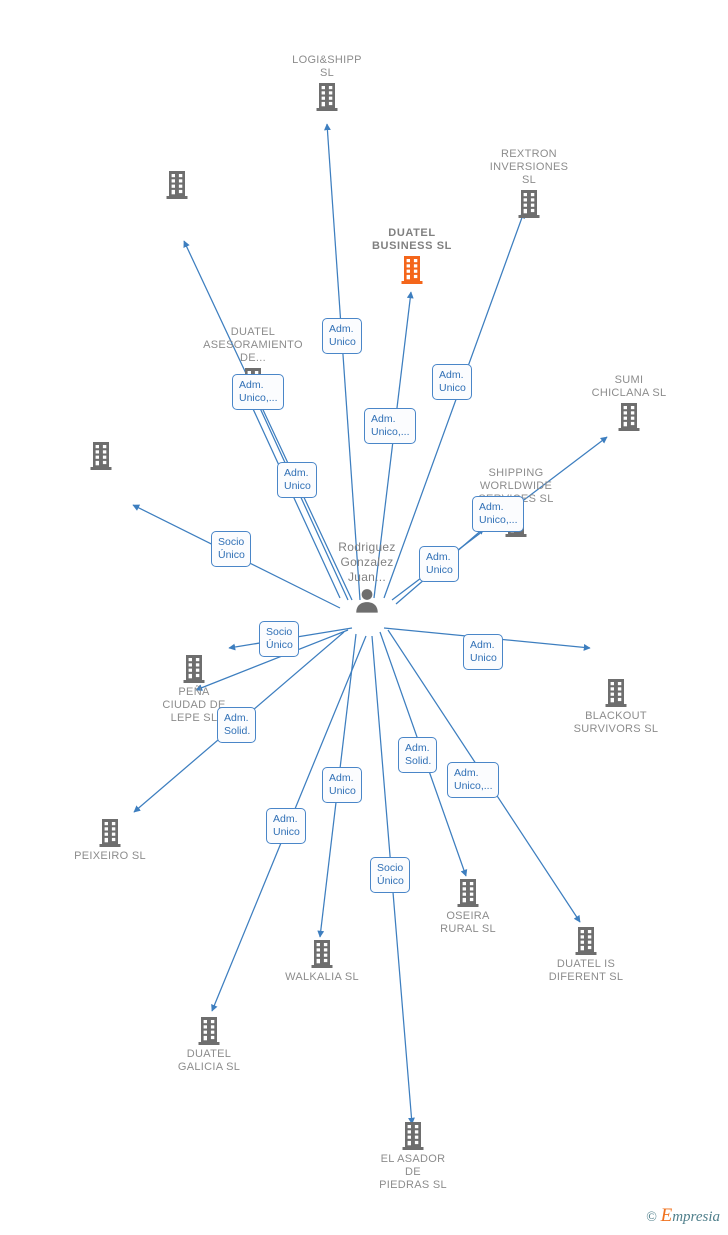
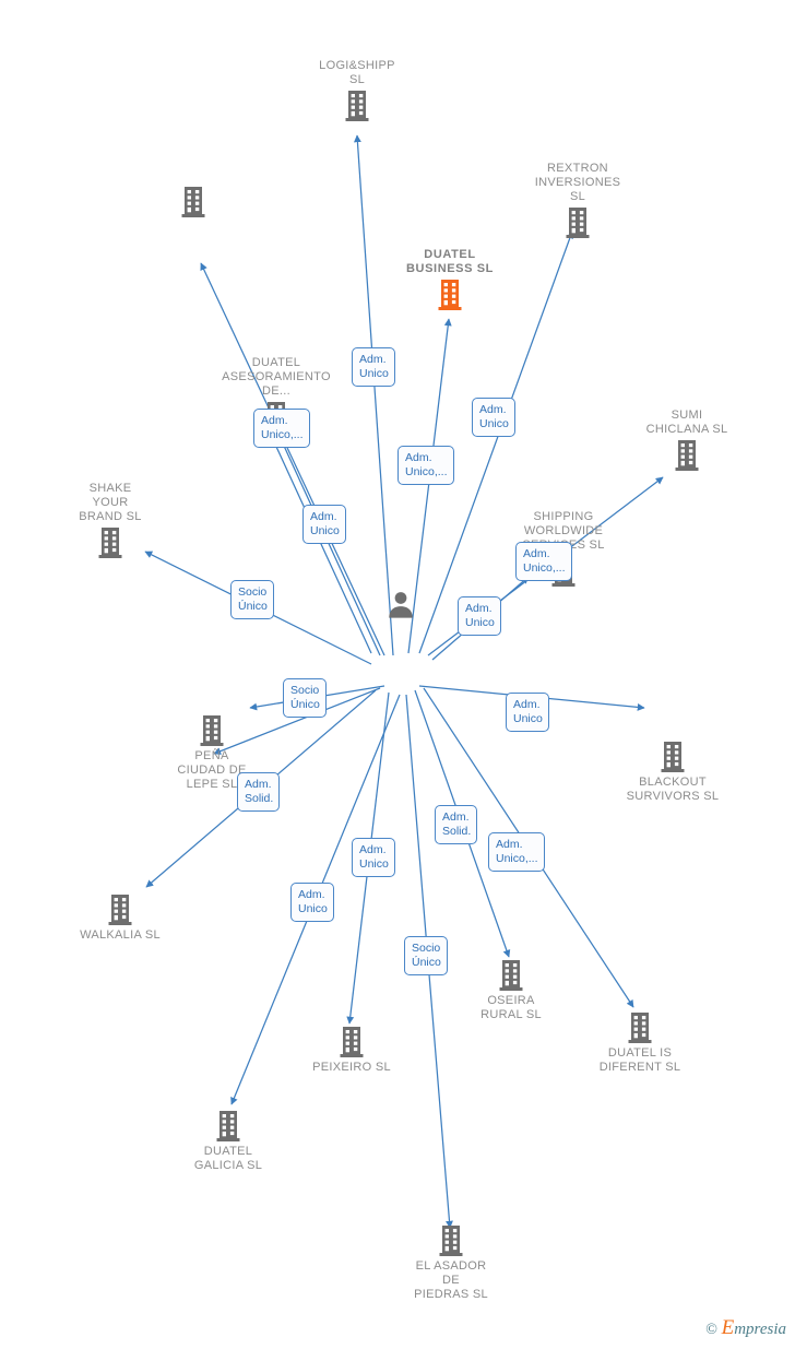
  LOGI&SHIPP
  SL
  REXTRON
  INVERSIONES
  SL
  DUATEL
  BUSINESS SL
  DUATEL
  ASESORAMIENTO
  DE...
  SUMI
  CHICLANA SL
  SHIPPING
  WORLDWIDE
+ SHAKE
+ YOUR
+ BRAND SL
  PEÑA
  CIUDAD DE
  LEPE SL
  BLACKOUT
  SURVIVORS SL
- PEIXEIRO SL
+ WALKALIA SL
  OSEIRA
  RURAL SL
  DUATEL IS
  DIFERENT SL
- WALKALIA SL
+ PEIXEIRO SL
  DUATEL
  GALICIA SL
  EL ASADOR
  DE
  PIEDRAS SL
- Rodriguez
- Gonzalez
- Juan...
  Adm.
  Unico
  Adm.
  Unico,...
  Adm.
  Unico
  Adm.
  Unico,...
  Adm.
  Unico
  Adm.
  Unico,...
  Adm.
  Unico
  Socio
  Único
  Socio
  Único
  Adm.
  Unico
  Adm.
  Solid.
  Adm.
  Solid.
  Adm.
  Unico,...
  Adm.
  Unico
  Adm.
  Unico
  Socio
  Único
  © Empresia
